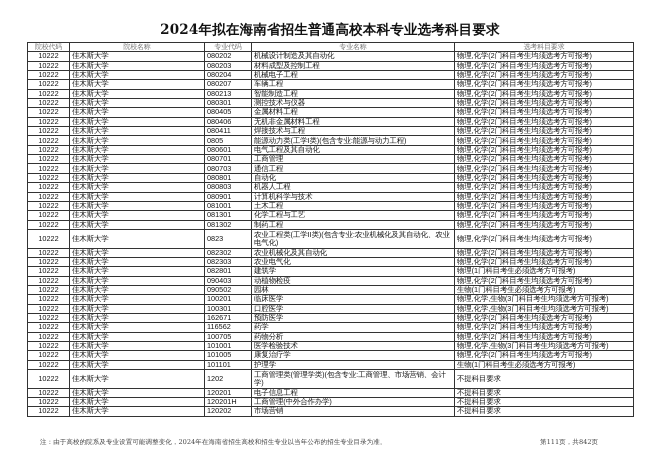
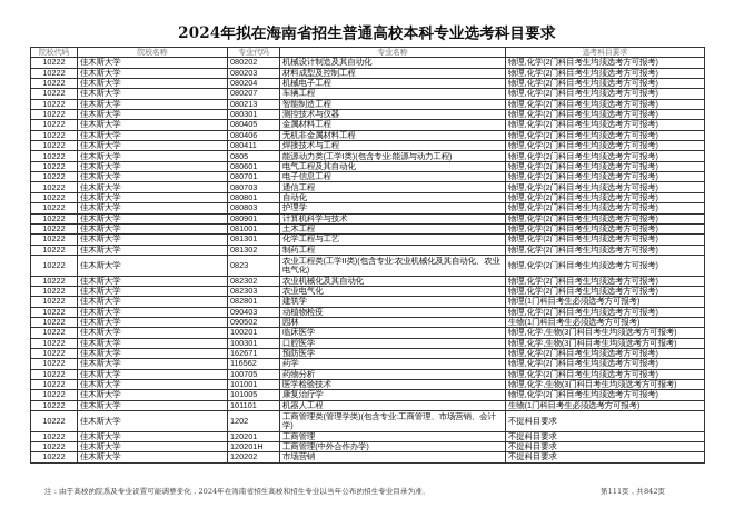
  2024年拟在海南省招生普通高校本科专业选考科目要求
  院校代码	院校名称	专业代码	专业名称	选考科目要求
  10222	佳木斯大学	080202	机械设计制造及其自动化	物理,化学(2门科目考生均须选考方可报考)
  10222	佳木斯大学	080203	材料成型及控制工程	物理,化学(2门科目考生均须选考方可报考)
  10222	佳木斯大学	080204	机械电子工程	物理,化学(2门科目考生均须选考方可报考)
  10222	佳木斯大学	080207	车辆工程	物理,化学(2门科目考生均须选考方可报考)
  10222	佳木斯大学	080213	智能制造工程	物理,化学(2门科目考生均须选考方可报考)
  10222	佳木斯大学	080301	测控技术与仪器	物理,化学(2门科目考生均须选考方可报考)
  10222	佳木斯大学	080405	金属材料工程	物理,化学(2门科目考生均须选考方可报考)
  10222	佳木斯大学	080406	无机非金属材料工程	物理,化学(2门科目考生均须选考方可报考)
  10222	佳木斯大学	080411	焊接技术与工程	物理,化学(2门科目考生均须选考方可报考)
  10222	佳木斯大学	0805	能源动力类(工学I类)(包含专业:能源与动力工程)	物理,化学(2门科目考生均须选考方可报考)
  10222	佳木斯大学	080601	电气工程及其自动化	物理,化学(2门科目考生均须选考方可报考)
- 10222	佳木斯大学	080701	工商管理	物理,化学(2门科目考生均须选考方可报考)
+ 10222	佳木斯大学	080701	电子信息工程	物理,化学(2门科目考生均须选考方可报考)
  10222	佳木斯大学	080703	通信工程	物理,化学(2门科目考生均须选考方可报考)
  10222	佳木斯大学	080801	自动化	物理,化学(2门科目考生均须选考方可报考)
- 10222	佳木斯大学	080803	机器人工程	物理,化学(2门科目考生均须选考方可报考)
+ 10222	佳木斯大学	080803	护理学	物理,化学(2门科目考生均须选考方可报考)
  10222	佳木斯大学	080901	计算机科学与技术	物理,化学(2门科目考生均须选考方可报考)
  10222	佳木斯大学	081001	土木工程	物理,化学(2门科目考生均须选考方可报考)
  10222	佳木斯大学	081301	化学工程与工艺	物理,化学(2门科目考生均须选考方可报考)
  10222	佳木斯大学	081302	制药工程	物理,化学(2门科目考生均须选考方可报考)
  10222	佳木斯大学	0823	农业工程类(工学II类)(包含专业:农业机械化及其自动化、农业电气化)	物理,化学(2门科目考生均须选考方可报考)
  10222	佳木斯大学	082302	农业机械化及其自动化	物理,化学(2门科目考生均须选考方可报考)
  10222	佳木斯大学	082303	农业电气化	物理,化学(2门科目考生均须选考方可报考)
  10222	佳木斯大学	082801	建筑学	物理(1门科目考生必须选考方可报考)
  10222	佳木斯大学	090403	动植物检疫	物理,化学(2门科目考生均须选考方可报考)
  10222	佳木斯大学	090502	园林	生物(1门科目考生必须选考方可报考)
  10222	佳木斯大学	100201	临床医学	物理,化学,生物(3门科目考生均须选考方可报考)
  10222	佳木斯大学	100301	口腔医学	物理,化学,生物(3门科目考生均须选考方可报考)
  10222	佳木斯大学	162671	预防医学	物理,化学(2门科目考生均须选考方可报考)
  10222	佳木斯大学	116562	药学	物理,化学(2门科目考生均须选考方可报考)
  10222	佳木斯大学	100705	药物分析	物理,化学(2门科目考生均须选考方可报考)
  10222	佳木斯大学	101001	医学检验技术	物理,化学,生物(3门科目考生均须选考方可报考)
  10222	佳木斯大学	101005	康复治疗学	物理,化学(2门科目考生均须选考方可报考)
- 10222	佳木斯大学	101101	护理学	生物(1门科目考生必须选考方可报考)
+ 10222	佳木斯大学	101101	机器人工程	生物(1门科目考生必须选考方可报考)
  10222	佳木斯大学	1202	工商管理类(管理学类)(包含专业:工商管理、市场营销、会计学)	不提科目要求
- 10222	佳木斯大学	120201	电子信息工程	不提科目要求
+ 10222	佳木斯大学	120201	工商管理	不提科目要求
  10222	佳木斯大学	120201H	工商管理(中外合作办学)	不提科目要求
  10222	佳木斯大学	120202	市场营销	不提科目要求
  注：由于高校的院系及专业设置可能调整变化，2024年在海南省招生高校和招生专业以当年公布的招生专业目录为准。
  第111页，共842页
